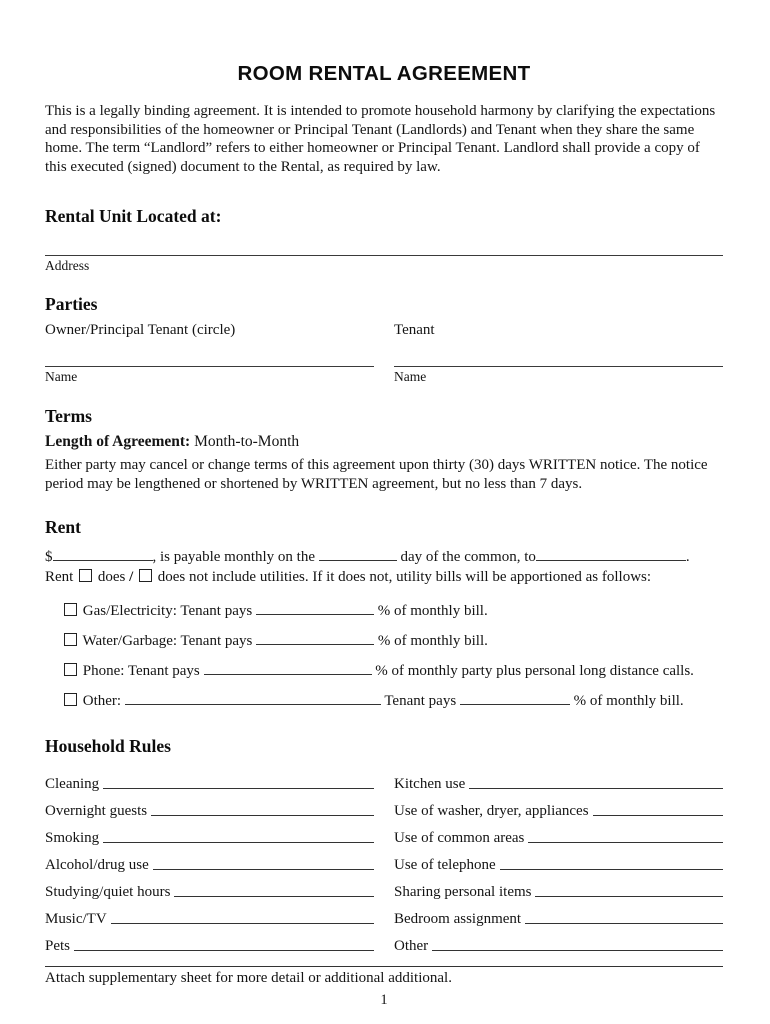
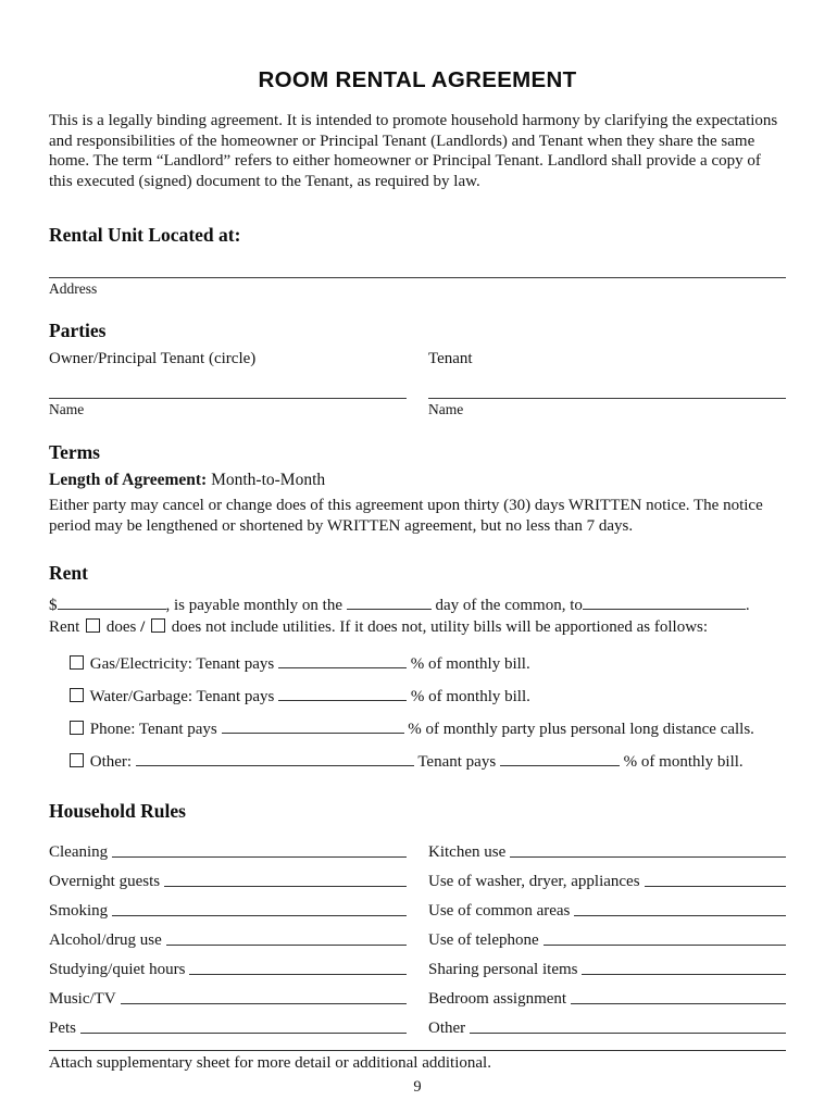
  ROOM RENTAL AGREEMENT
- This is a legally binding agreement. It is intended to promote household harmony by clarifying the expectations and responsibilities of the homeowner or Principal Tenant (Landlords) and Tenant when they share the same home. The term “Landlord” refers to either homeowner or Principal Tenant. Landlord shall provide a copy of this executed (signed) document to the Rental, as required by law.
+ This is a legally binding agreement. It is intended to promote household harmony by clarifying the expectations and responsibilities of the homeowner or Principal Tenant (Landlords) and Tenant when they share the same home. The term “Landlord” refers to either homeowner or Principal Tenant. Landlord shall provide a copy of this executed (signed) document to the Tenant, as required by law.
  Rental Unit Located at:
  Address
  Parties
  Owner/Principal Tenant (circle)
  Name
  Tenant
  Name
  Terms
  Length of Agreement: Month-to-Month
- Either party may cancel or change terms of this agreement upon thirty (30) days WRITTEN notice. The notice period may be lengthened or shortened by WRITTEN agreement, but no less than 7 days.
+ Either party may cancel or change does of this agreement upon thirty (30) days WRITTEN notice. The notice period may be lengthened or shortened by WRITTEN agreement, but no less than 7 days.
  Rent
  $ , is payable monthly on the day of the common, to .
  Rent does / does not include utilities. If it does not, utility bills will be apportioned as follows:
  Gas/Electricity: Tenant pays % of monthly bill.
  Water/Garbage: Tenant pays % of monthly bill.
  Phone: Tenant pays % of monthly party plus personal long distance calls.
  Other: Tenant pays % of monthly bill.
  Household Rules
  Cleaning
  Overnight guests
  Smoking
  Alcohol/drug use
  Studying/quiet hours
  Music/TV
  Pets
  Kitchen use
  Use of washer, dryer, appliances
  Use of common areas
  Use of telephone
  Sharing personal items
  Bedroom assignment
  Other
  Attach supplementary sheet for more detail or additional additional.
- 1
+ 9
